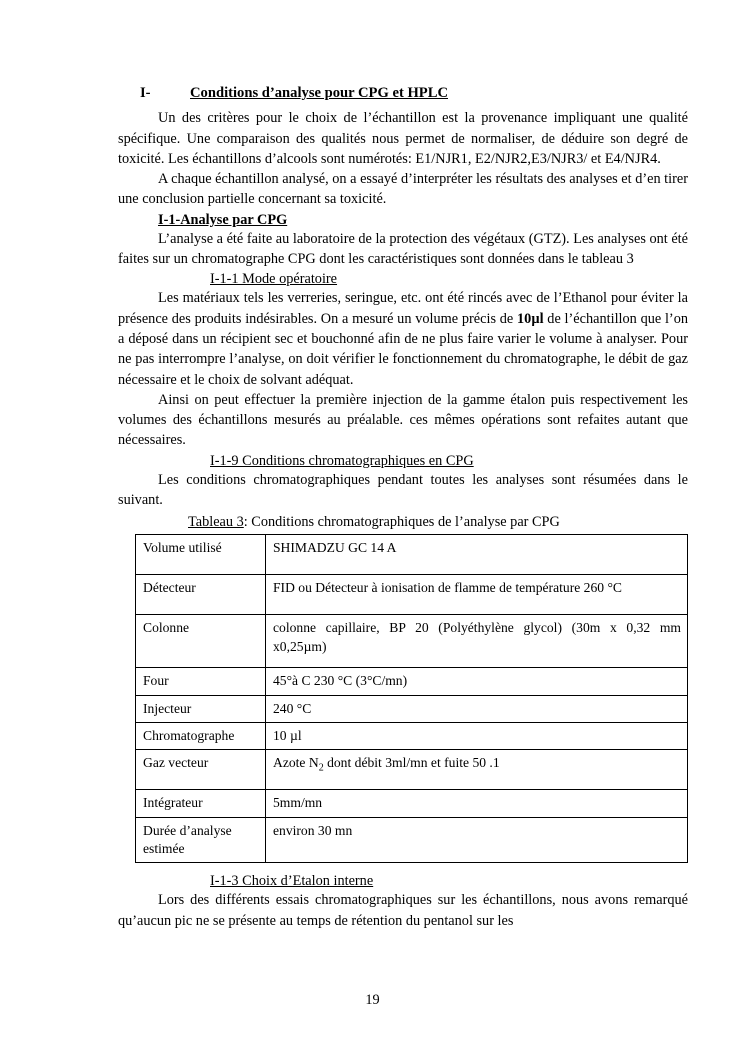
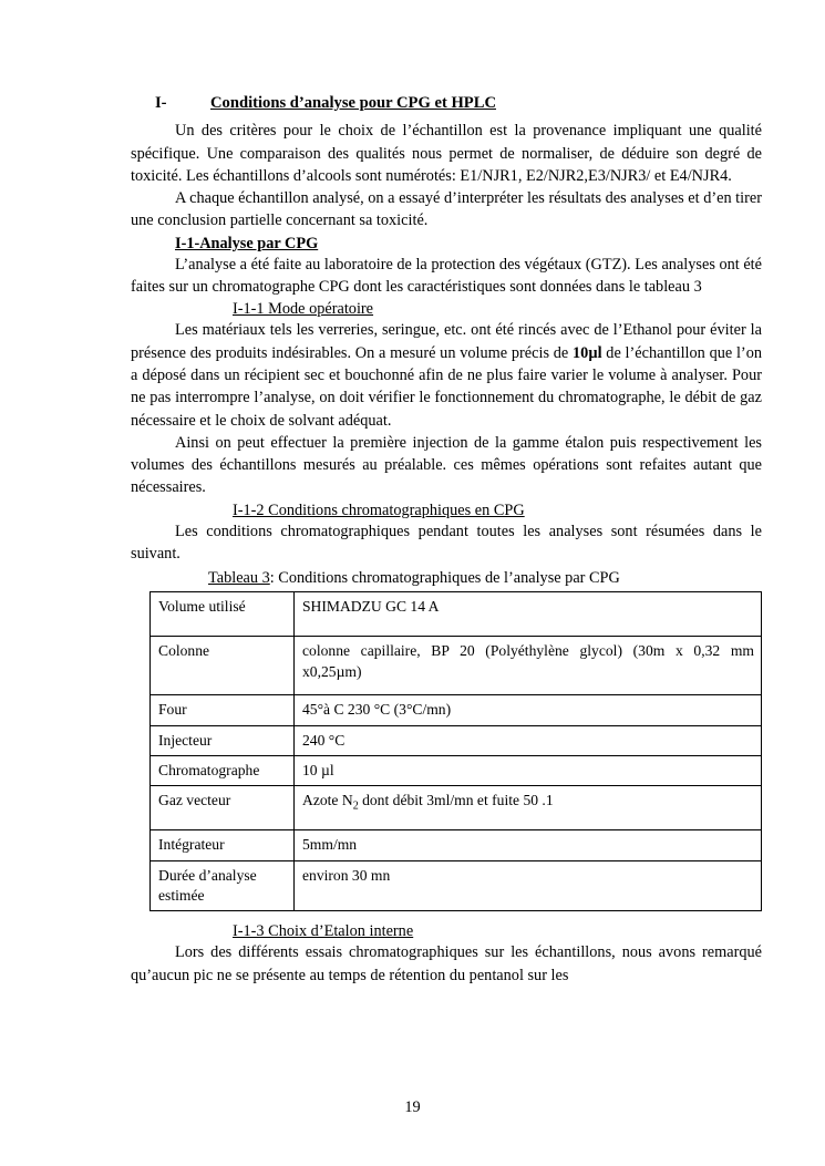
  I- Conditions d’analyse pour CPG et HPLC
  Un des critères pour le choix de l’échantillon est la provenance impliquant une qualité spécifique. Une comparaison des qualités nous permet de normaliser, de déduire son degré de toxicité. Les échantillons d’alcools sont numérotés: E1/NJR1, E2/NJR2,E3/NJR3/ et E4/NJR4.
  A chaque échantillon analysé, on a essayé d’interpréter les résultats des analyses et d’en tirer une conclusion partielle concernant sa toxicité.
  I-1-Analyse par CPG
  L’analyse a été faite au laboratoire de la protection des végétaux (GTZ). Les analyses ont été faites sur un chromatographe CPG dont les caractéristiques sont données dans le tableau 3
  I-1-1 Mode opératoire
  Les matériaux tels les verreries, seringue, etc. ont été rincés avec de l’Ethanol pour éviter la présence des produits indésirables. On a mesuré un volume précis de 10µl de l’échantillon que l’on a déposé dans un récipient sec et bouchonné afin de ne plus faire varier le volume à analyser. Pour ne pas interrompre l’analyse, on doit vérifier le fonctionnement du chromatographe, le débit de gaz nécessaire et le choix de solvant adéquat.
  Ainsi on peut effectuer la première injection de la gamme étalon puis respectivement les volumes des échantillons mesurés au préalable. ces mêmes opérations sont refaites autant que nécessaires.
- I-1-9 Conditions chromatographiques en CPG
+ I-1-2 Conditions chromatographiques en CPG
  Les conditions chromatographiques pendant toutes les analyses sont résumées dans le suivant.
  Tableau 3: Conditions chromatographiques de l’analyse par CPG
  Volume utilisé	SHIMADZU GC 14 A
- Détecteur	FID ou Détecteur à ionisation de flamme de température 260 °C
  Colonne	colonne capillaire, BP 20 (Polyéthylène glycol) (30m x 0,32 mm x0,25µm)
  Four	45°à C 230 °C (3°C/mn)
  Injecteur	240 °C
  Chromatographe	10 µl
  Gaz vecteur	Azote N2 dont débit 3ml/mn et fuite 50 .1
  Intégrateur	5mm/mn
  Durée d’analyse estimée	environ 30 mn
  I-1-3 Choix d’Etalon interne
  Lors des différents essais chromatographiques sur les échantillons, nous avons remarqué qu’aucun pic ne se présente au temps de rétention du pentanol sur les
  19
